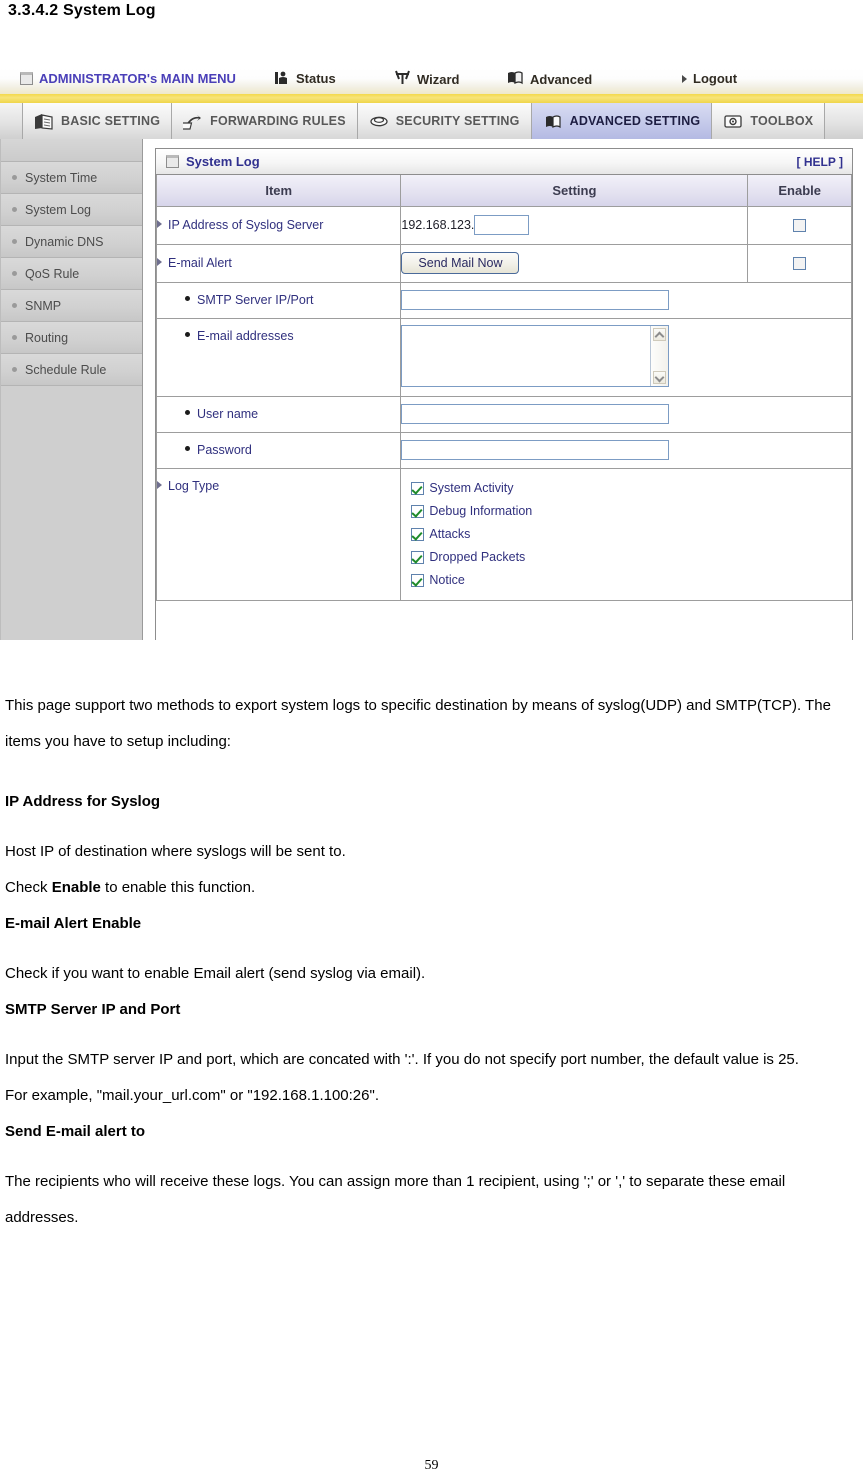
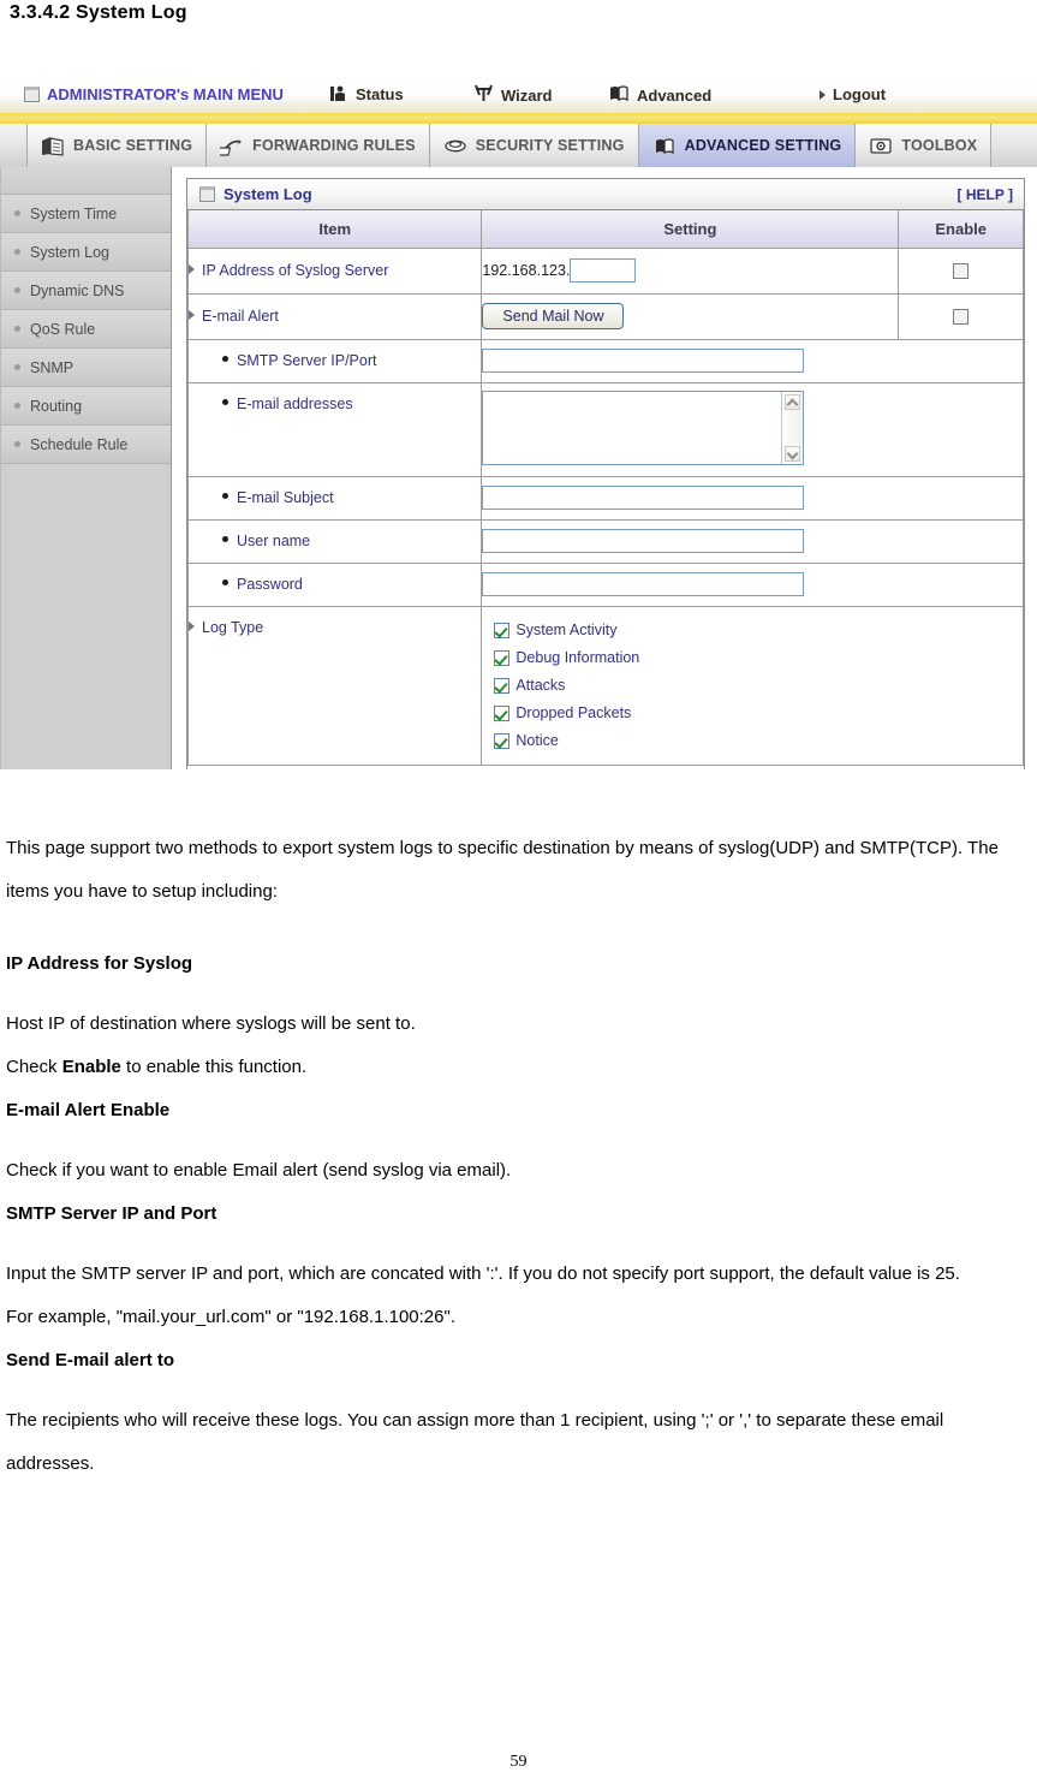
  3.3.4.2 System Log
  ADMINISTRATOR's MAIN MENU
  Status
  Wizard
  Advanced
  Logout
  BASIC SETTING
  FORWARDING RULES
  SECURITY SETTING
  ADVANCED SETTING
  TOOLBOX
  System Time
  System Log
  Dynamic DNS
  QoS Rule
  SNMP
  Routing
  Schedule Rule
  System Log
  [ HELP ]
  Item	Setting	Enable
  IP Address of Syslog Server	192.168.123.
  E-mail Alert	Send Mail Now
  SMTP Server IP/Port
  E-mail addresses
+ E-mail Subject
  User name
  Password
  Log Type	System Activity Debug Information Attacks Dropped Packets Notice
  This page support two methods to export system logs to specific destination by means of syslog(UDP) and SMTP(TCP). The items you have to setup including:
  IP Address for Syslog
  Host IP of destination where syslogs will be sent to.
  Check Enable to enable this function.
  E-mail Alert Enable
  Check if you want to enable Email alert (send syslog via email).
  SMTP Server IP and Port
- Input the SMTP server IP and port, which are concated with ':'. If you do not specify port number, the default value is 25.
+ Input the SMTP server IP and port, which are concated with ':'. If you do not specify port support, the default value is 25.
  For example, "mail.your_url.com" or "192.168.1.100:26".
  Send E-mail alert to
  The recipients who will receive these logs. You can assign more than 1 recipient, using ';' or ',' to separate these email addresses.
  59
